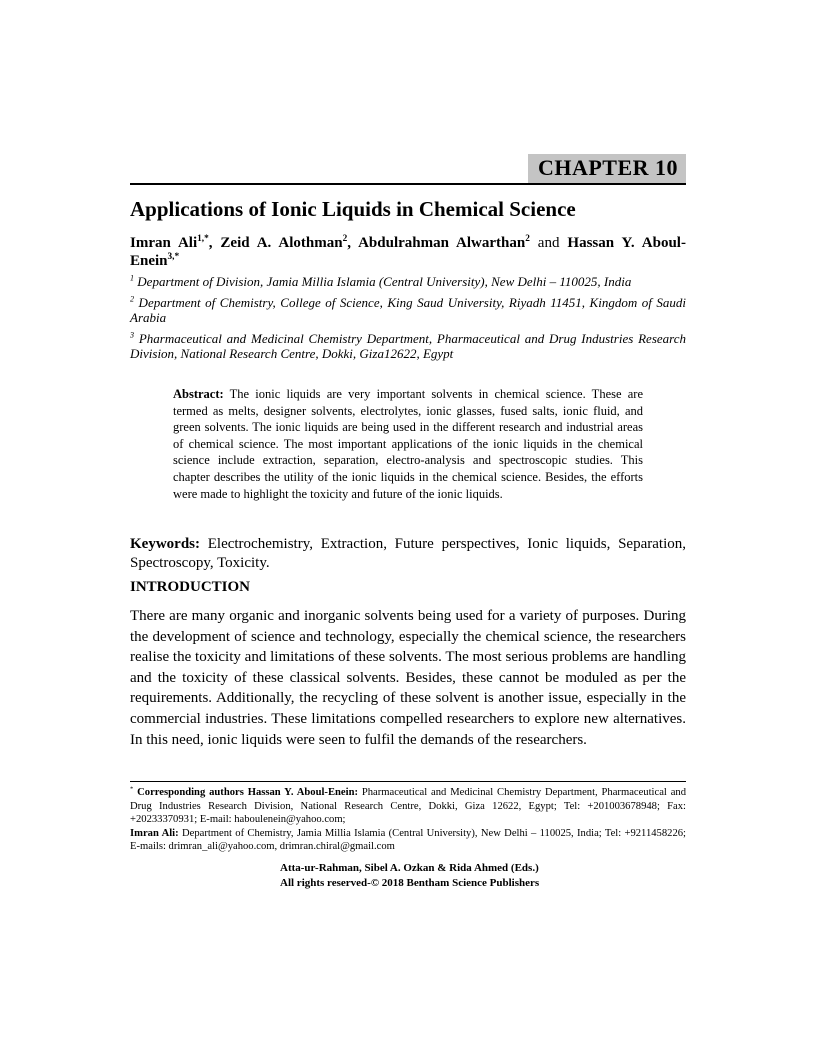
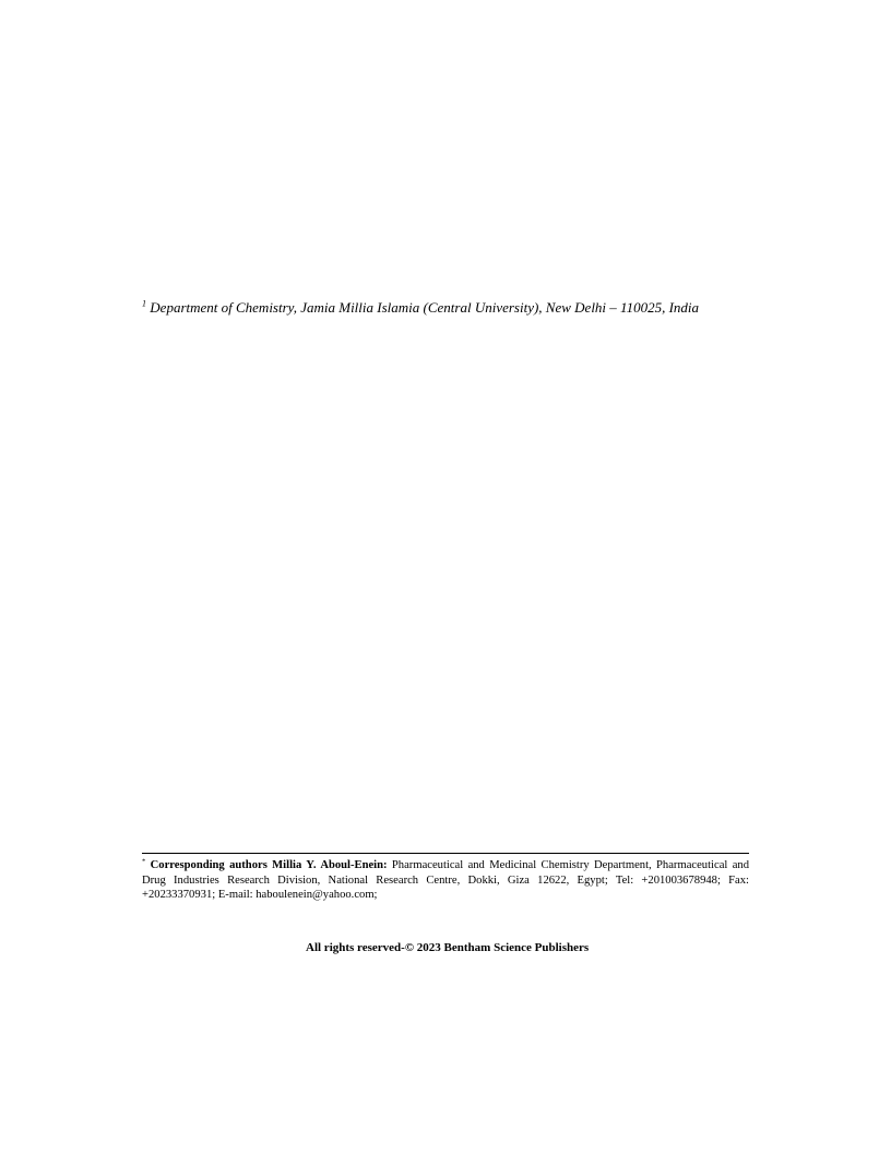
- CHAPTER 10
- Applications of Ionic Liquids in Chemical Science
- Imran Ali1,*, Zeid A. Alothman2, Abdulrahman Alwarthan2 and Hassan Y. Aboul-Enein3,*
- 1 Department of Division, Jamia Millia Islamia (Central University), New Delhi – 110025, India
+ 1 Department of Chemistry, Jamia Millia Islamia (Central University), New Delhi – 110025, India
- 2 Department of Chemistry, College of Science, King Saud University, Riyadh 11451, Kingdom of Saudi Arabia
- 3 Pharmaceutical and Medicinal Chemistry Department, Pharmaceutical and Drug Industries Research Division, National Research Centre, Dokki, Giza12622, Egypt
- Abstract: The ionic liquids are very important solvents in chemical science. These are termed as melts, designer solvents, electrolytes, ionic glasses, fused salts, ionic fluid, and green solvents. The ionic liquids are being used in the different research and industrial areas of chemical science. The most important applications of the ionic liquids in the chemical science include extraction, separation, electro-analysis and spectroscopic studies. This chapter describes the utility of the ionic liquids in the chemical science. Besides, the efforts were made to highlight the toxicity and future of the ionic liquids.
- Keywords: Electrochemistry, Extraction, Future perspectives, Ionic liquids, Separation, Spectroscopy, Toxicity.
- INTRODUCTION
- There are many organic and inorganic solvents being used for a variety of purposes. During the development of science and technology, especially the chemical science, the researchers realise the toxicity and limitations of these solvents. The most serious problems are handling and the toxicity of these classical solvents. Besides, these cannot be moduled as per the requirements. Additionally, the recycling of these solvent is another issue, especially in the commercial industries. These limitations compelled researchers to explore new alternatives. In this need, ionic liquids were seen to fulfil the demands of the researchers.
- Corresponding authors Hassan Y. Aboul-Enein: Pharmaceutical and Medicinal Chemistry Department, Pharmaceutical and Drug Industries Research Division, National Research Centre, Dokki, Giza 12622, Egypt; Tel: +201003678948; Fax: +20233370931; E-mail: haboulenein@yahoo.com;
+ Corresponding authors Millia Y. Aboul-Enein: Pharmaceutical and Medicinal Chemistry Department, Pharmaceutical and Drug Industries Research Division, National Research Centre, Dokki, Giza 12622, Egypt; Tel: +201003678948; Fax: +20233370931; E-mail: haboulenein@yahoo.com;
- Imran Ali: Department of Chemistry, Jamia Millia Islamia (Central University), New Delhi – 110025, India; Tel: +9211458226; E-mails: drimran_ali@yahoo.com, drimran.chiral@gmail.com
- Atta-ur-Rahman, Sibel A. Ozkan & Rida Ahmed (Eds.)
- All rights reserved-© 2018 Bentham Science Publishers
+ All rights reserved-© 2023 Bentham Science Publishers
